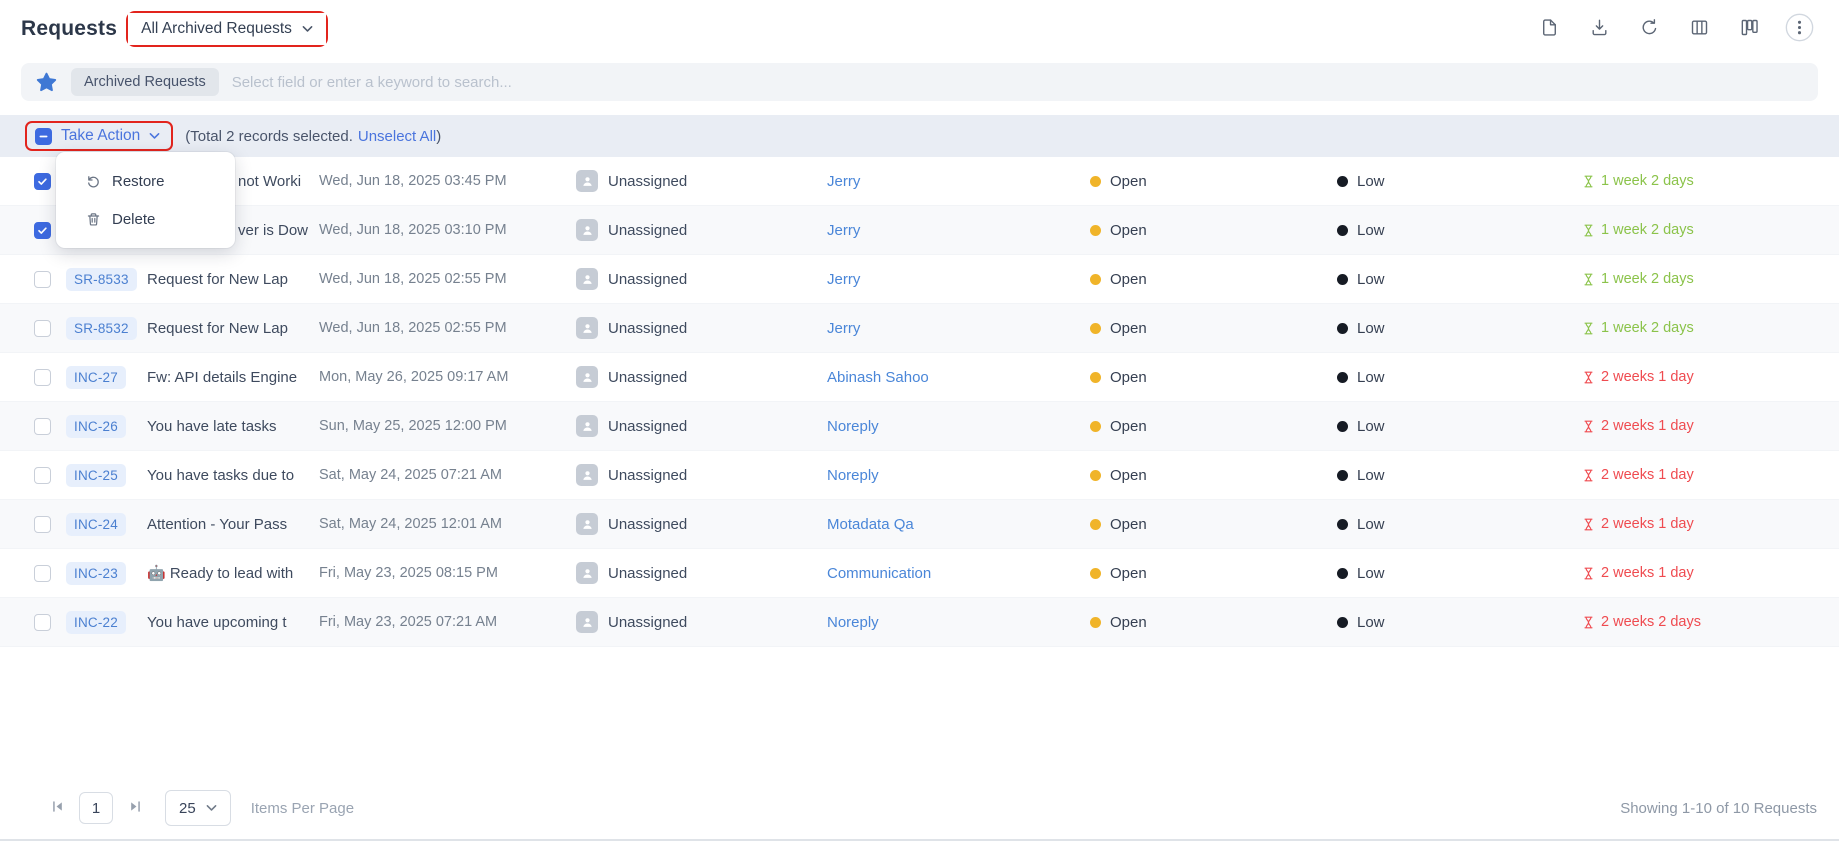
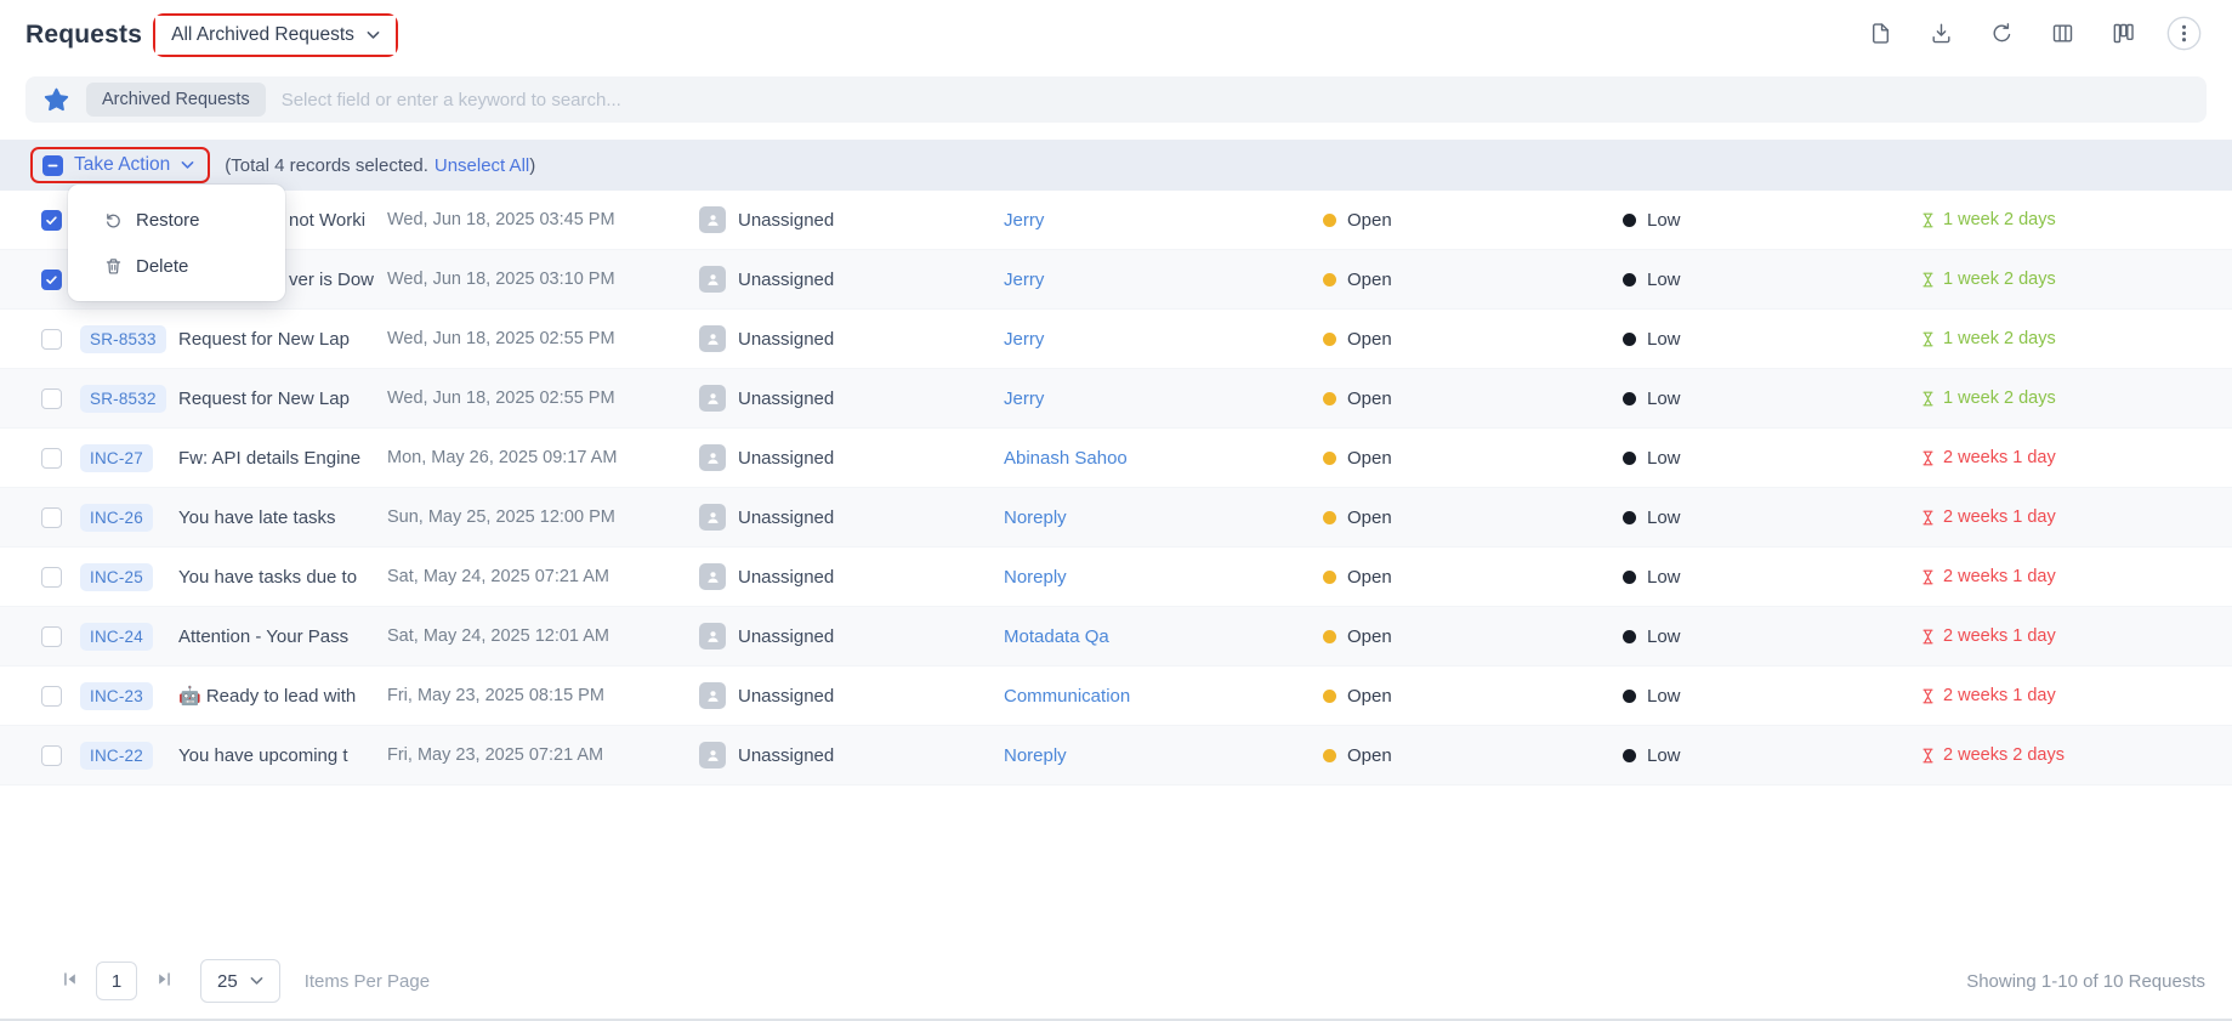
  Requests
  All Archived Requests
  Archived Requests
  Select field or enter a keyword to search...
  Take Action
- (Total 2 records selected. Unselect All)
+ (Total 4 records selected. Unselect All)
  not Worki
  Wed, Jun 18, 2025 03:45 PM
  Unassigned
  Jerry
  Open
  Low
  1 week 2 days
  ver is Dow
  Wed, Jun 18, 2025 03:10 PM
  Unassigned
  Jerry
  Open
  Low
  1 week 2 days
  SR-8533
  Request for New Lap
  Wed, Jun 18, 2025 02:55 PM
  Unassigned
  Jerry
  Open
  Low
  1 week 2 days
  SR-8532
  Request for New Lap
  Wed, Jun 18, 2025 02:55 PM
  Unassigned
  Jerry
  Open
  Low
  1 week 2 days
  INC-27
  Fw: API details Engine
  Mon, May 26, 2025 09:17 AM
  Unassigned
  Abinash Sahoo
  Open
  Low
  2 weeks 1 day
  INC-26
  You have late tasks
  Sun, May 25, 2025 12:00 PM
  Unassigned
  Noreply
  Open
  Low
  2 weeks 1 day
  INC-25
  You have tasks due to
  Sat, May 24, 2025 07:21 AM
  Unassigned
  Noreply
  Open
  Low
  2 weeks 1 day
  INC-24
  Attention - Your Pass
  Sat, May 24, 2025 12:01 AM
  Unassigned
  Motadata Qa
  Open
  Low
  2 weeks 1 day
  INC-23
  🤖 Ready to lead with
  Fri, May 23, 2025 08:15 PM
  Unassigned
  Communication
  Open
  Low
  2 weeks 1 day
  INC-22
  You have upcoming t
  Fri, May 23, 2025 07:21 AM
  Unassigned
  Noreply
  Open
  Low
  2 weeks 2 days
  Restore
  Delete
  1
  25
  Items Per Page
  Showing 1-10 of 10 Requests
